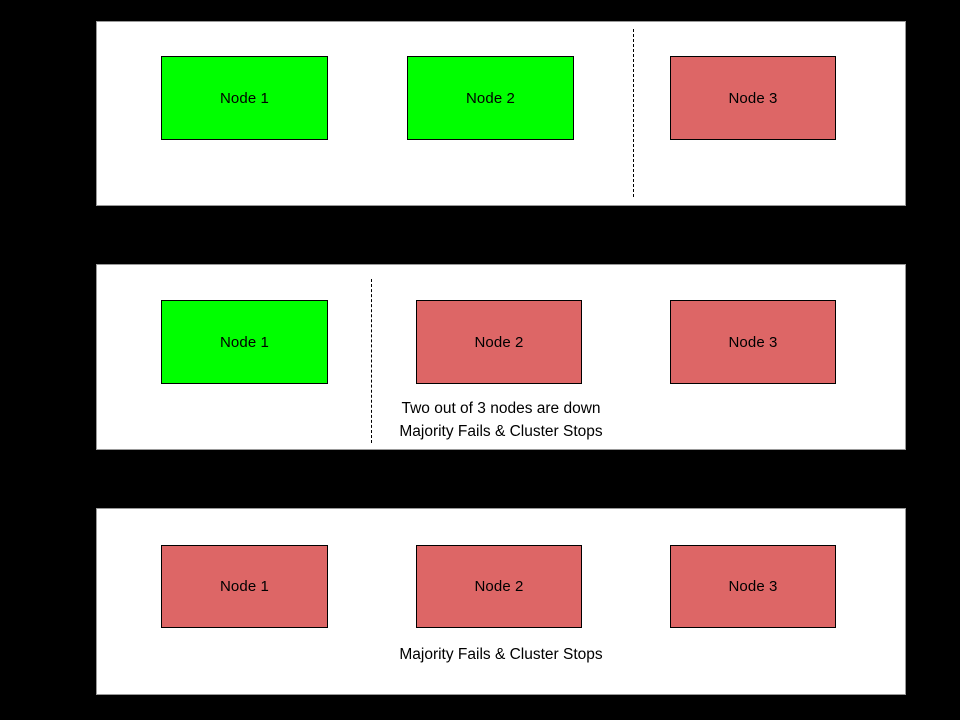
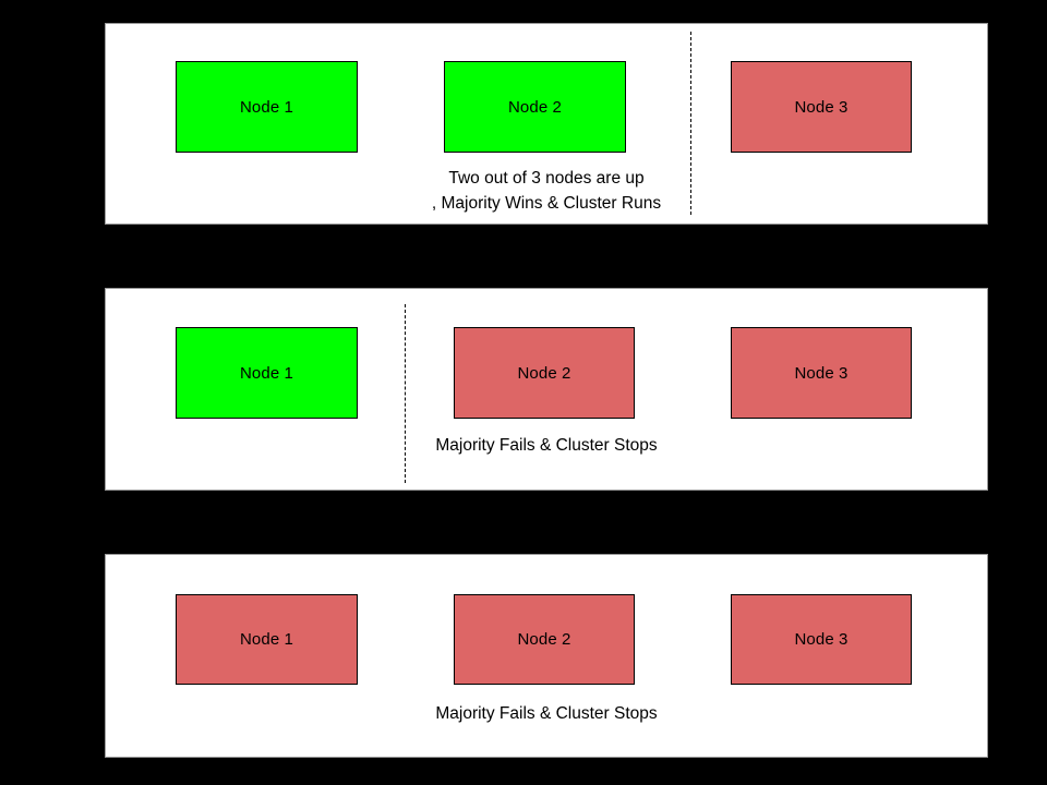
  Node 1
  Node 2
  Node 3
+ Two out of 3 nodes are up
+ , Majority Wins & Cluster Runs
  Node 1
  Node 2
  Node 3
- Two out of 3 nodes are down
  Majority Fails & Cluster Stops
  Node 1
  Node 2
  Node 3
  Majority Fails & Cluster Stops
